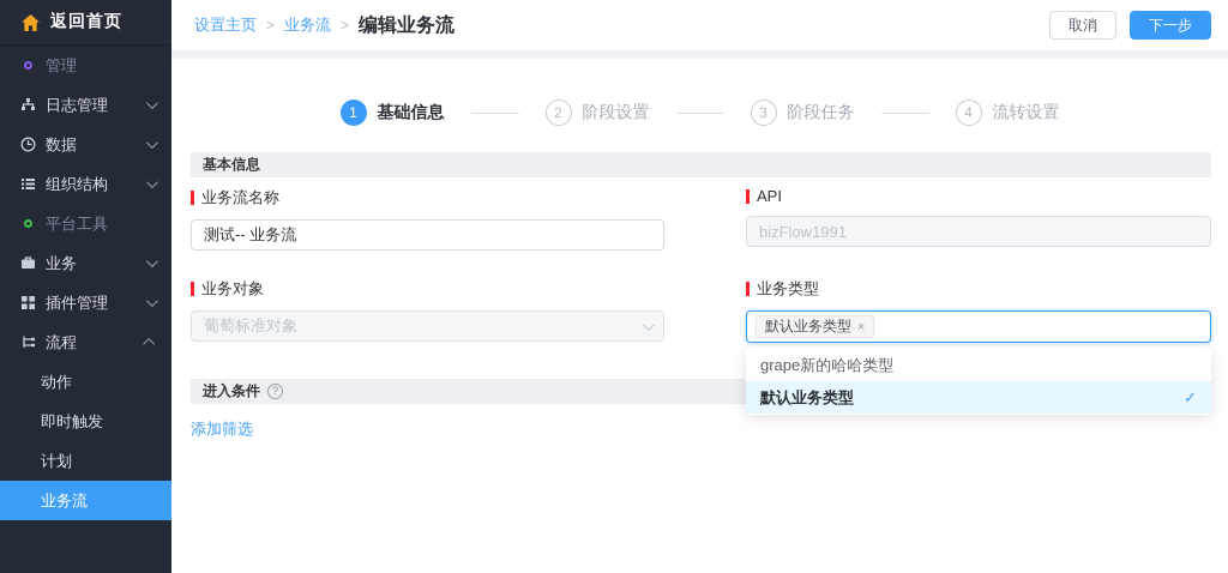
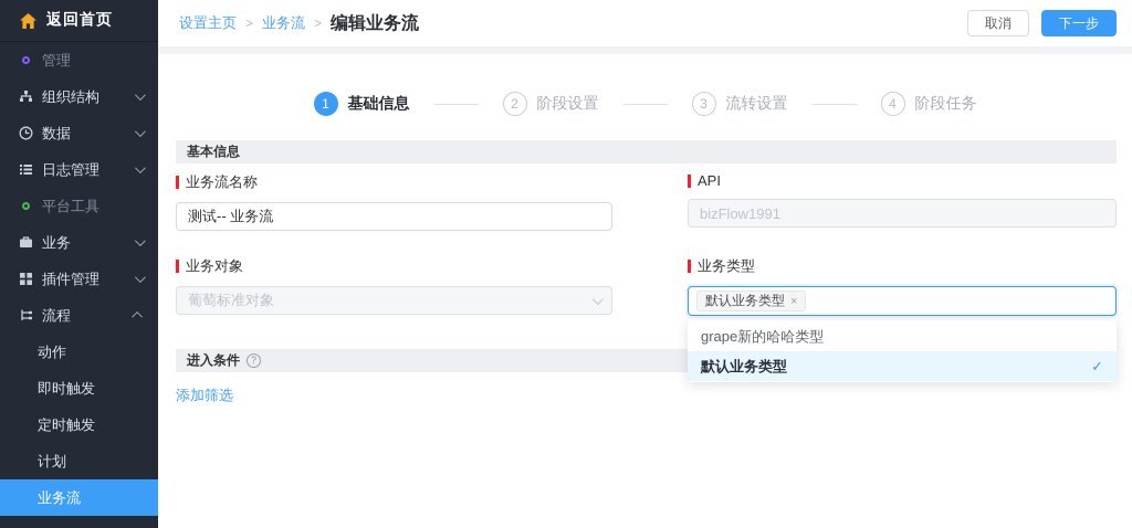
  返回首页
  管理
- 日志管理
+ 组织结构
  数据
- 组织结构
+ 日志管理
  平台工具
  业务
  插件管理
  流程
  动作
  即时触发
+ 定时触发
  计划
  业务流
  设置主页
  >
  业务流
  >
  编辑业务流
  取消
  下一步
  1
  基础信息
  2
  阶段设置
  3
- 阶段任务
+ 流转设置
  4
- 流转设置
+ 阶段任务
  基本信息
  业务流名称
  测试-- 业务流
  API
  bizFlow1991
  业务对象
  葡萄标准对象
  业务类型
  默认业务类型
  ×
  grape新的哈哈类型
  默认业务类型
  ✓
  进入条件
  ?
  添加筛选
